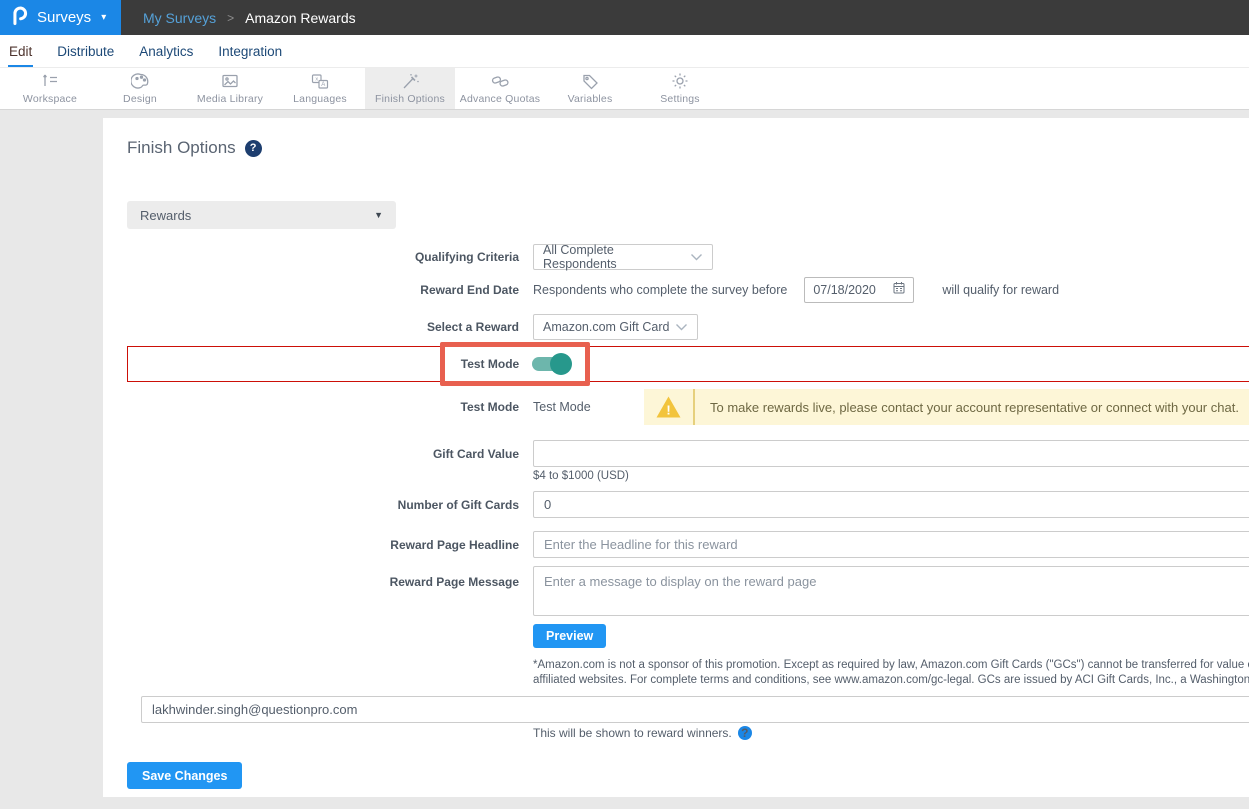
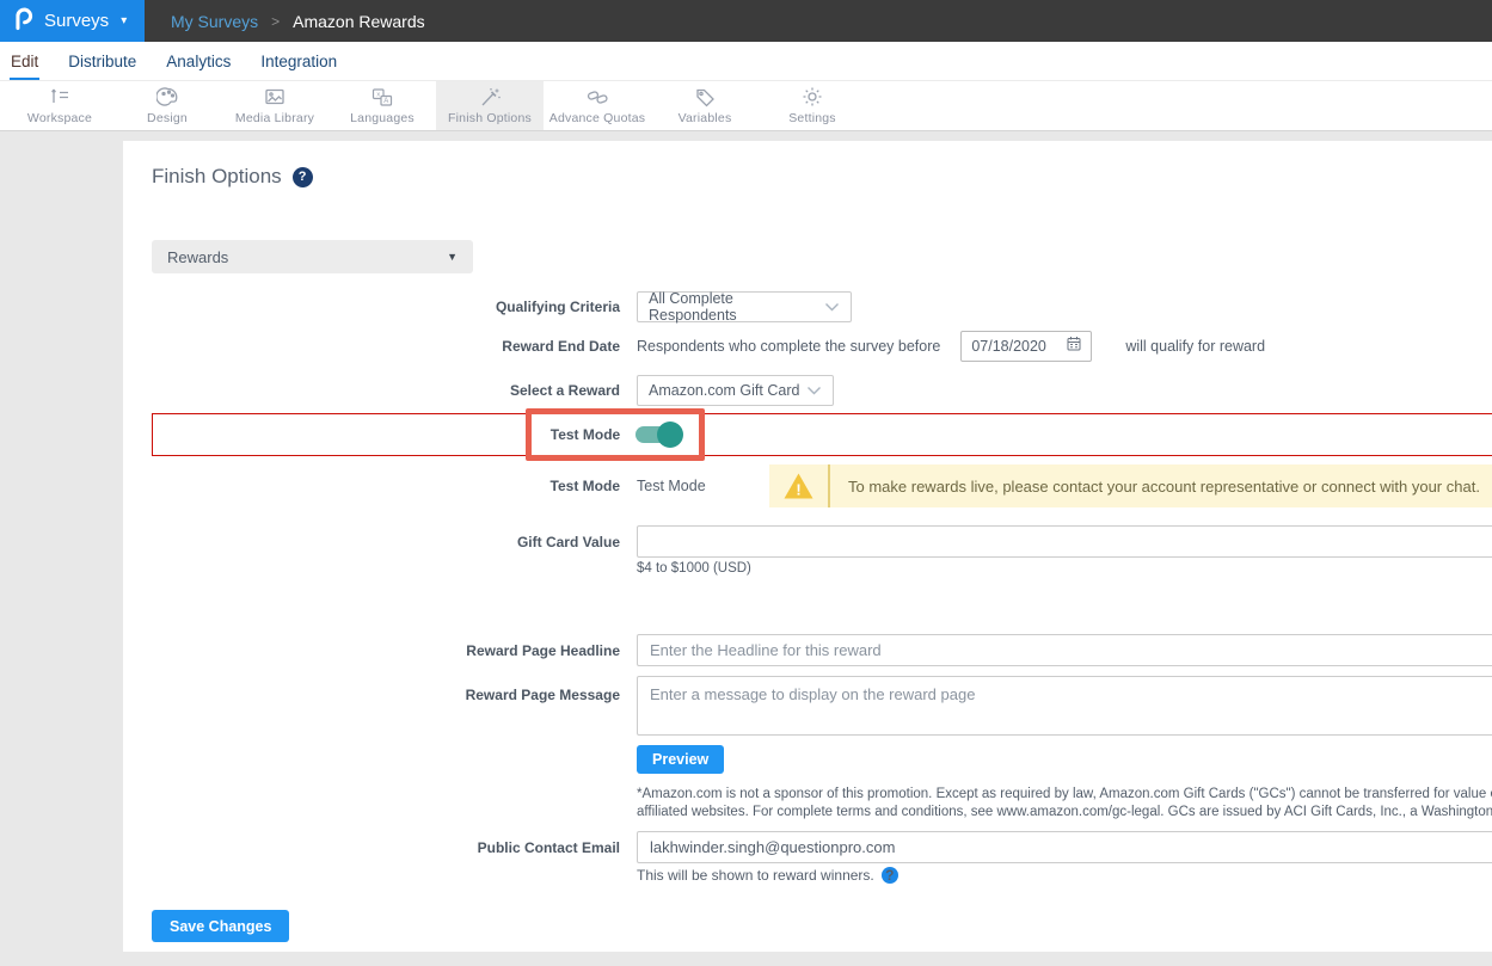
  Surveys
  ▾
  My Surveys
  >
  Amazon Rewards
  Edit
  Distribute
  Analytics
  Integration
  Workspace
  Design
  Media Library
  Languages
  Finish Options
  Advance Quotas
  Variables
  Settings
  Finish Options
  ?
  Rewards
  ▼
  Qualifying Criteria
  All Complete Respondents
  Reward End Date
  Respondents who complete the survey before
  07/18/2020
  will qualify for reward
  Select a Reward
  Amazon.com Gift Card
  Test Mode
  Test Mode
  Test Mode
  !
  To make rewards live, please contact your account representative or connect with your chat.
  Gift Card Value
  $4 to $1000 (USD)
- Number of Gift Cards
- 0
  Reward Page Headline
  Enter the Headline for this reward
  Reward Page Message
  Enter a message to display on the reward page
  Preview
  *Amazon.com is not a sponsor of this promotion. Except as required by law, Amazon.com Gift Cards ("GCs") cannot be transferred for value
  affiliated websites. For complete terms and conditions, see www.amazon.com/gc-legal. GCs are issued by ACI Gift Cards, Inc., a Washington
+ Public Contact Email
  lakhwinder.singh@questionpro.com
  This will be shown to reward winners.
  ?
  Save Changes
